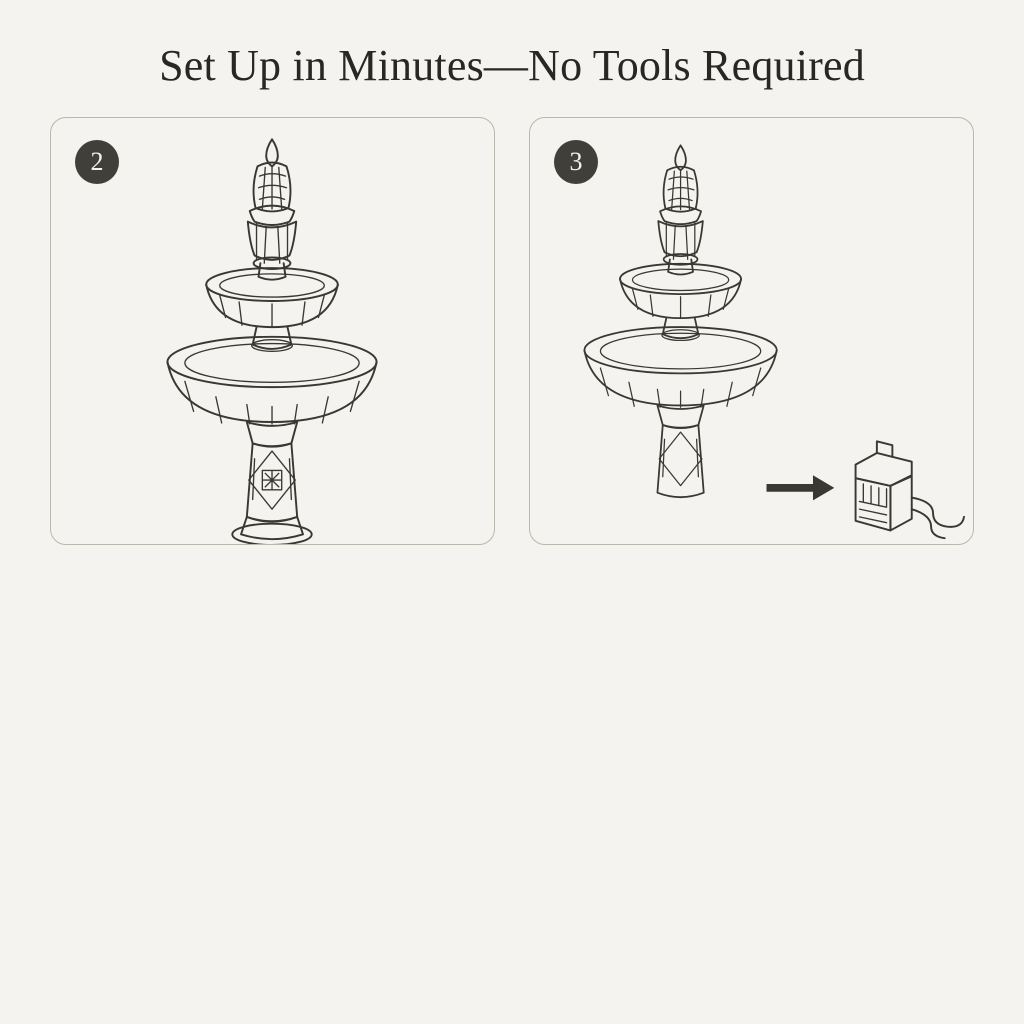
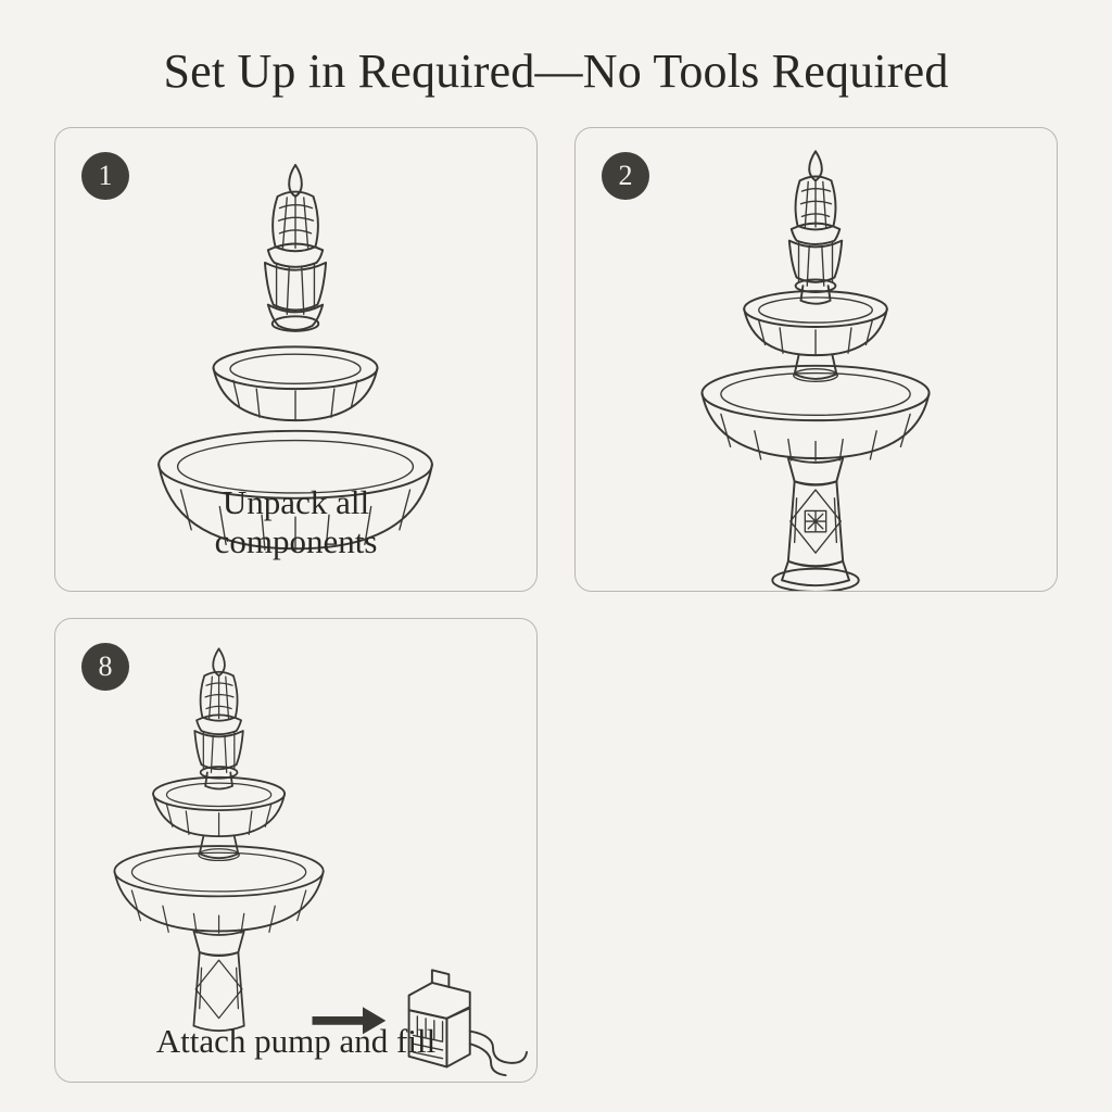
- Set Up in Minutes—No Tools Required
+ Set Up in Required—No Tools Required
+ 1
+ Unpack all
+ components
  2
- 3
+ 8
+ Attach pump and fill
